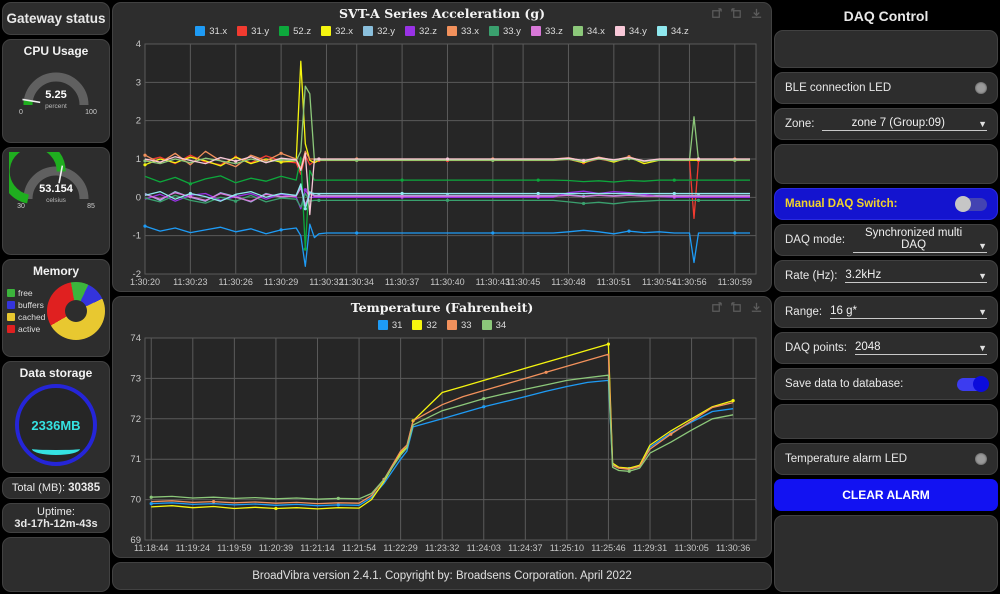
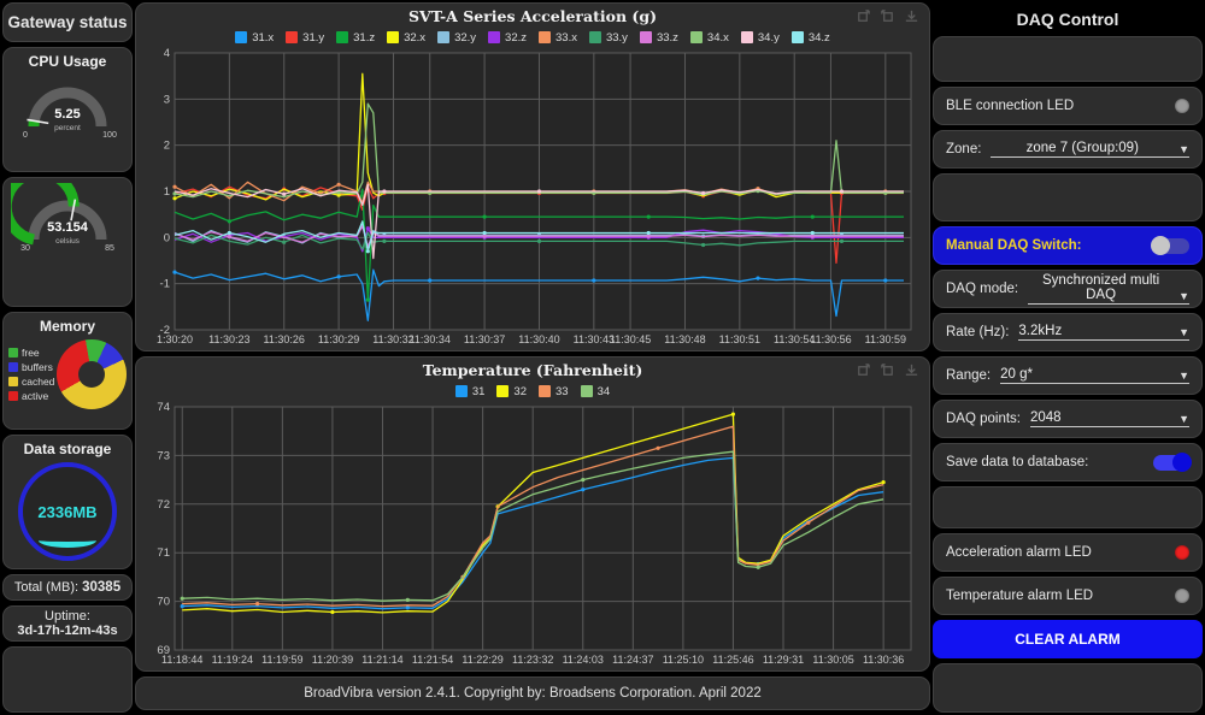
  Gateway status
  CPU Usage
  5.25
  53.154
  Memory
  free
  buffers
  cached
  active
  Data storage
  2336MB
  Total (MB): 30385
  Uptime:
  3d-17h-12m-43s
  SVT-A Series Acceleration (g)
  31.x
  31.y
- 52.z
+ 31.z
  32.x
  32.y
  32.z
  33.x
  33.y
  33.z
  34.x
  34.y
  34.z
  -2
  -1
  0
  1
  2
  3
  4
  1:30:20
  11:30:23
  11:30:26
  11:30:29
  11:30:32
  11:30:34
  11:30:37
  11:30:40
  11:30:43
  11:30:45
  11:30:48
  11:30:51
  11:30:54
  11:30:56
  11:30:59
  Temperature (Fahrenheit)
  31
  32
  33
  34
  69
  70
  71
  72
  73
  74
  11:18:44
  11:19:24
  11:19:59
  11:20:39
  11:21:14
  11:21:54
  11:22:29
  11:23:32
  11:24:03
  11:24:37
  11:25:10
  11:25:46
  11:29:31
  11:30:05
  11:30:36
  BroadVibra version 2.4.1. Copyright by: Broadsens Corporation. April 2022
  DAQ Control
  BLE connection LED
  Zone:
  zone 7 (Group:09)
  ▼
  Manual DAQ Switch:
  DAQ mode:
  Synchronized multi DAQ
  ▼
  Rate (Hz):
  3.2kHz
  ▼
  Range:
- 16 g*
+ 20 g*
  ▼
  DAQ points:
  2048
  ▼
  Save data to database:
+ Acceleration alarm LED
  Temperature alarm LED
  CLEAR ALARM
